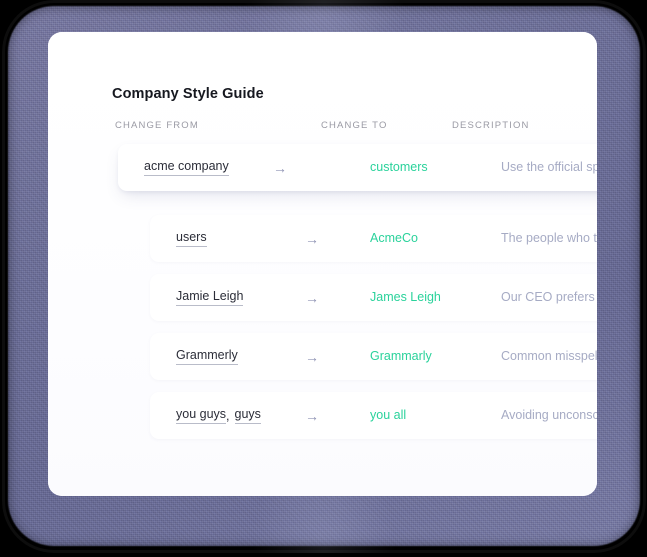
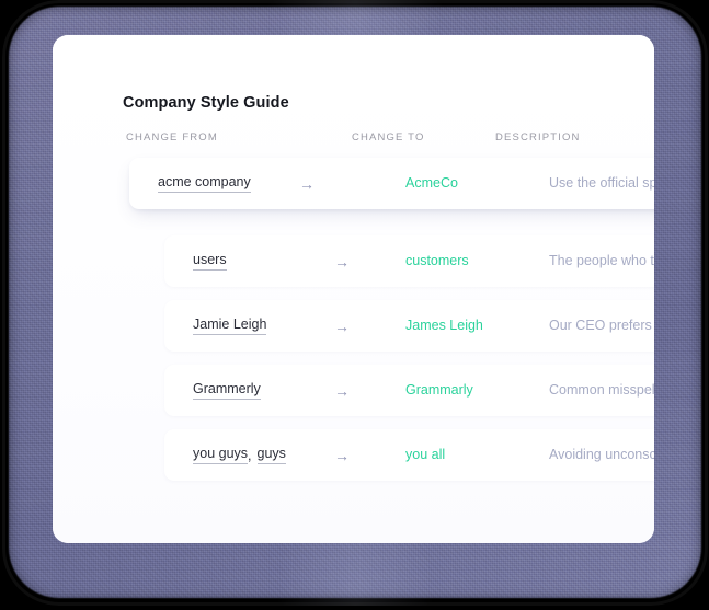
  Company Style Guide
  CHANGE FROM
  CHANGE TO
  DESCRIPTION
  acme company
  →
- customers
+ AcmeCo
  users
  →
- AcmeCo
+ customers
  The people who t
  Jamie Leigh
  →
  James Leigh
  Our CEO prefers
  Grammerly
  →
  Grammarly
  Common misspel
  you guys
  ,
  guys
  →
  you all
  Avoiding unconsc
